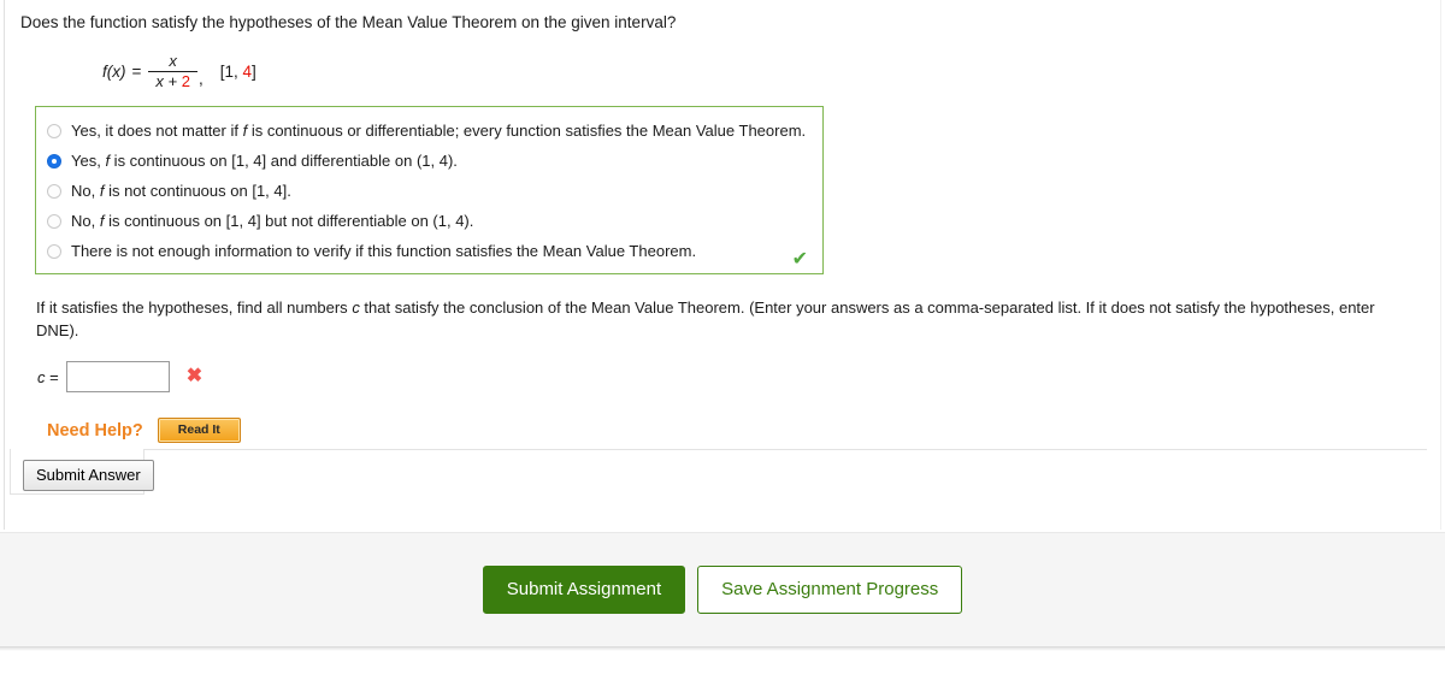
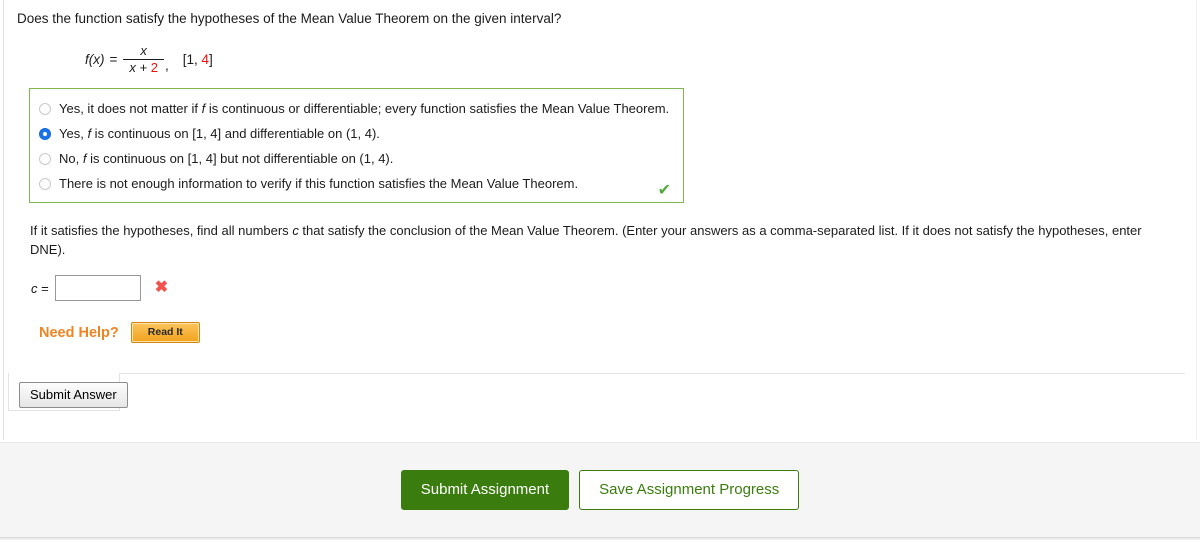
  Does the function satisfy the hypotheses of the Mean Value Theorem on the given interval?
  f(x)
  =
  x
  x + 2
  ,
  [1, 4]
  Yes, it does not matter if f is continuous or differentiable; every function satisfies the Mean Value Theorem.
  Yes, f is continuous on [1, 4] and differentiable on (1, 4).
- No, f is not continuous on [1, 4].
  No, f is continuous on [1, 4] but not differentiable on (1, 4).
  There is not enough information to verify if this function satisfies the Mean Value Theorem.
  ✔
  If it satisfies the hypotheses, find all numbers c that satisfy the conclusion of the Mean Value Theorem. (Enter your answers as a comma-separated list. If it does not satisfy the hypotheses, enter DNE).
  c =
  ✖
  Need Help?
  Read It
  Submit Answer
  Submit Assignment
  Save Assignment Progress
